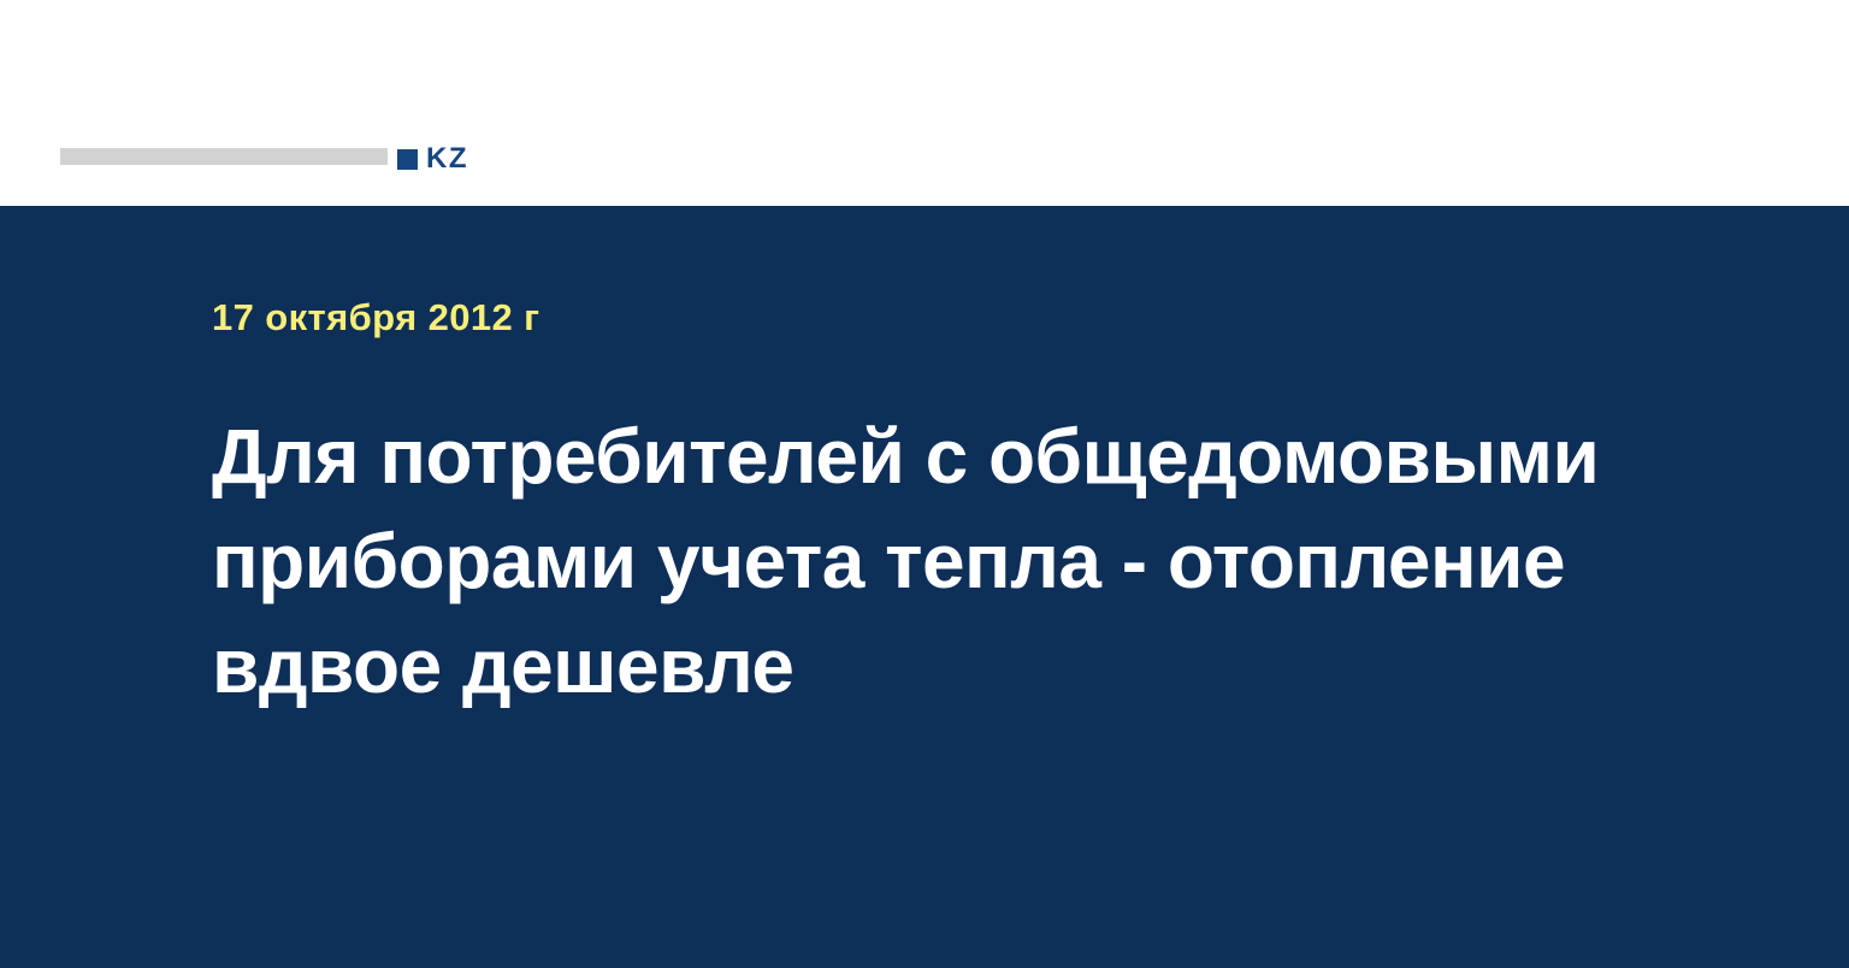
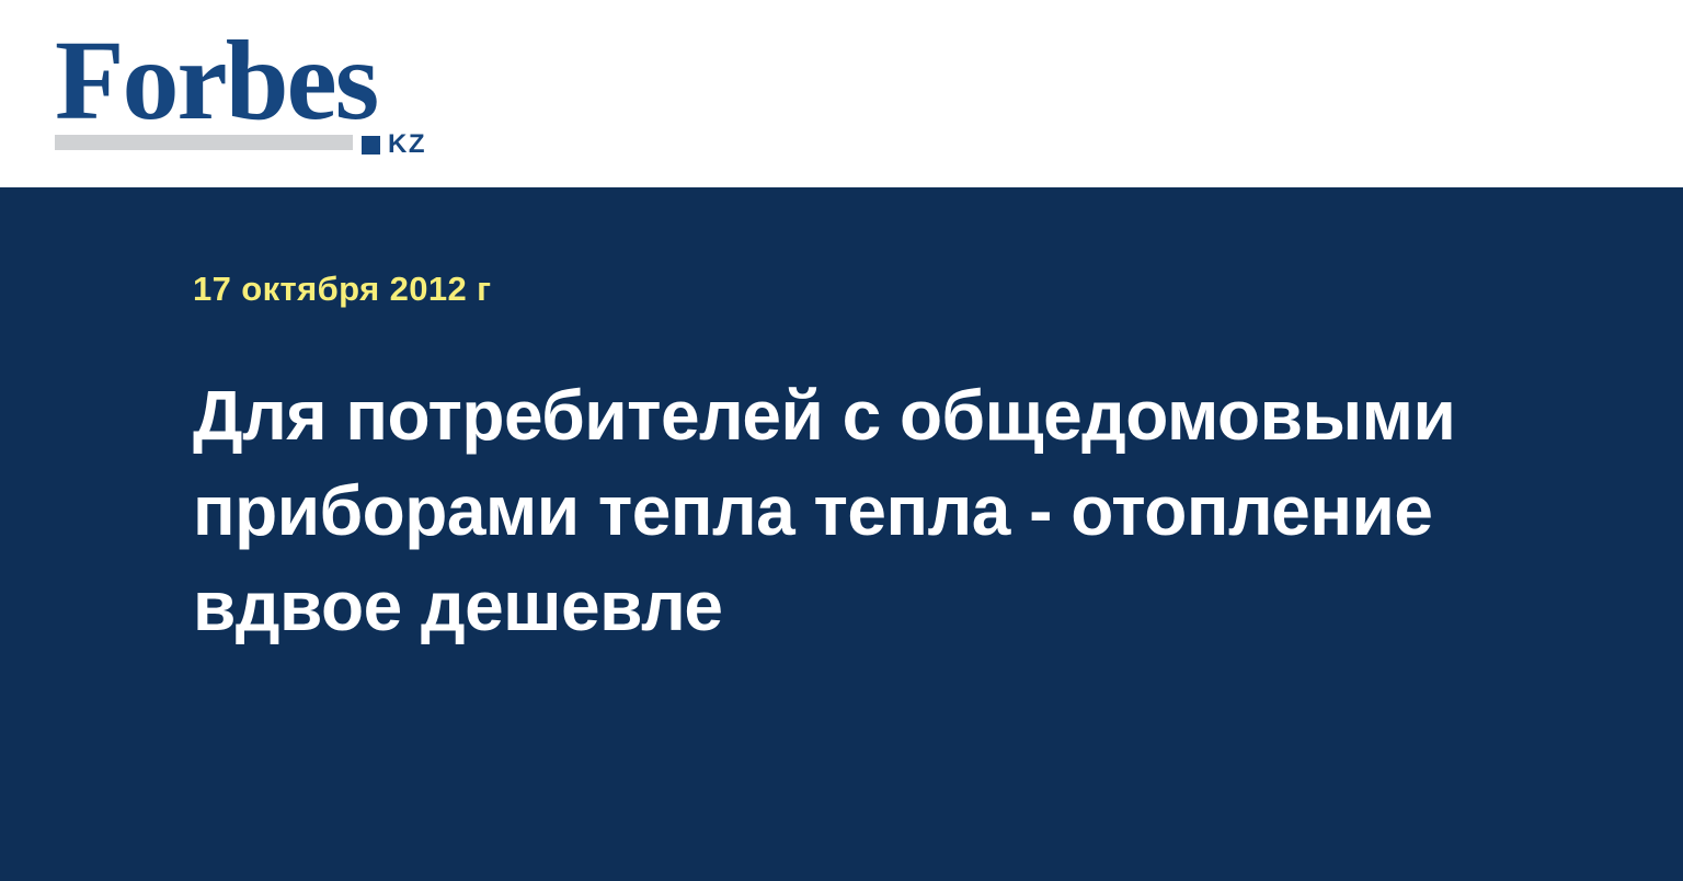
+ Forbes
  KZ
  17 октября 2012 г
- Для потребителей с общедомовыми приборами учета тепла - отопление вдвое дешевле
+ Для потребителей с общедомовыми приборами тепла тепла - отопление вдвое дешевле
